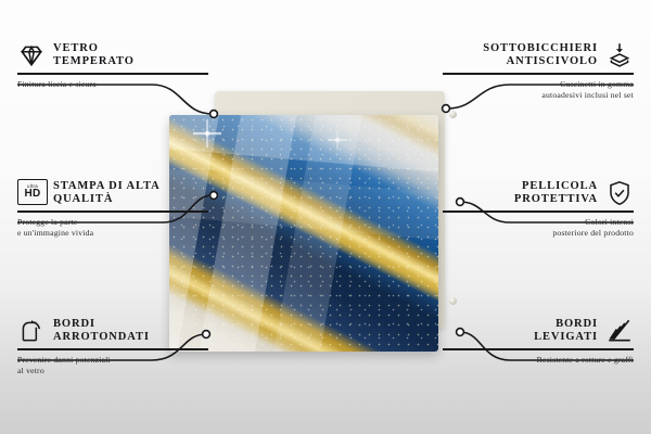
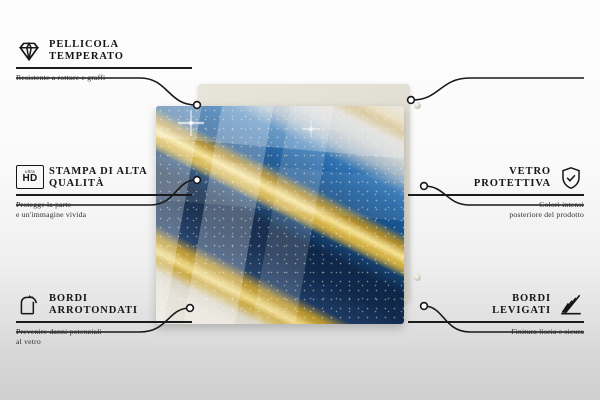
- VETRO
+ PELLICOLA
  TEMPERATO
- Finitura liscia e sicura
+ Resistente a rotture e graffi
  HD
  STAMPA DI ALTA
  QUALITÀ
  Protegge la parte
  e un'immagine vivida
  BORDI
  ARROTONDATI
  Prevenire danni potenziali
  al vetro
- SOTTOBICCHIERI
- ANTISCIVOLO
- Cuscinetti in gomma
- autoadesivi inclusi nel set
- PELLICOLA
+ VETRO
  PROTETTIVA
  Colori intensi
  posteriore del prodotto
  BORDI
  LEVIGATI
- Resistente a rotture e graffi
+ Finitura liscia e sicura
